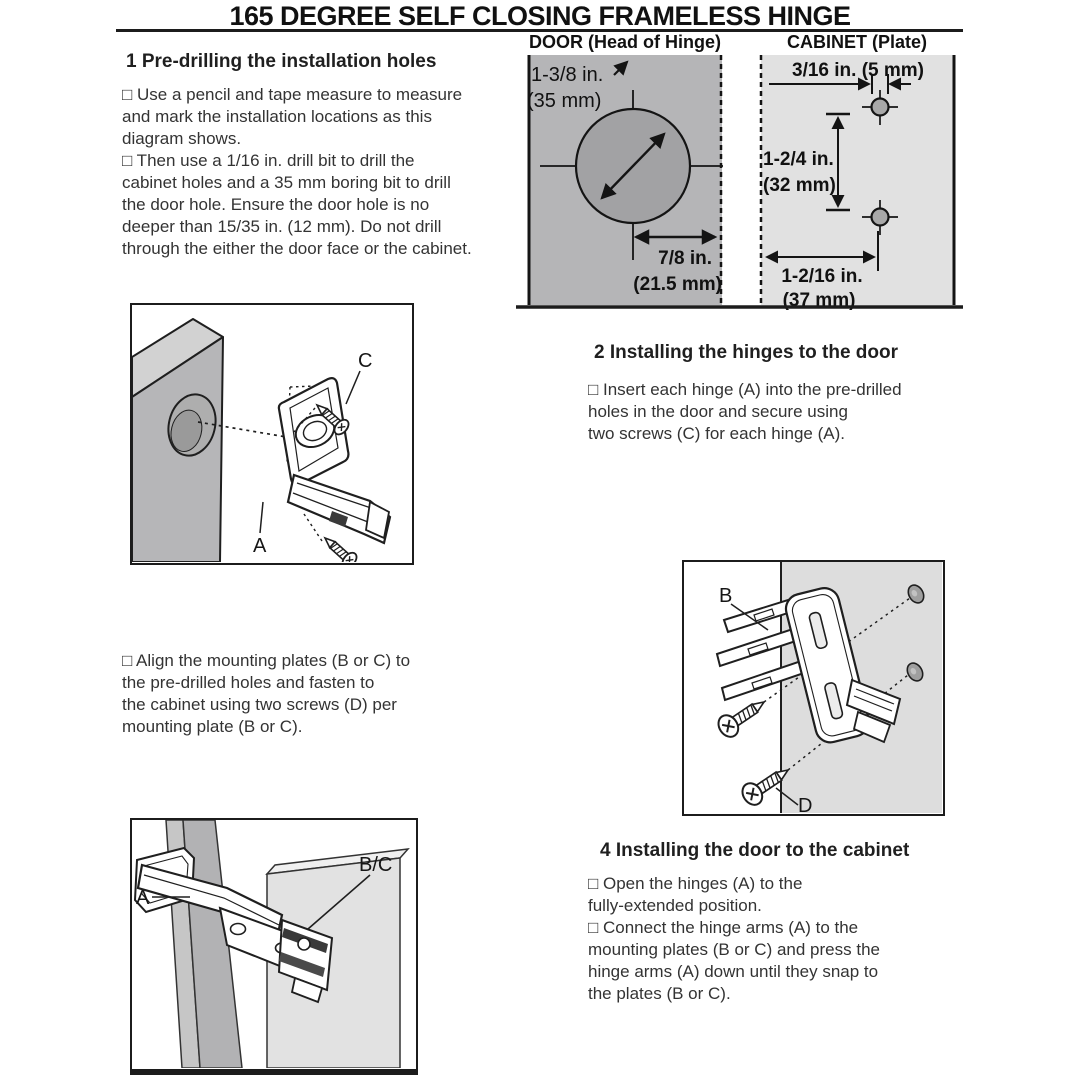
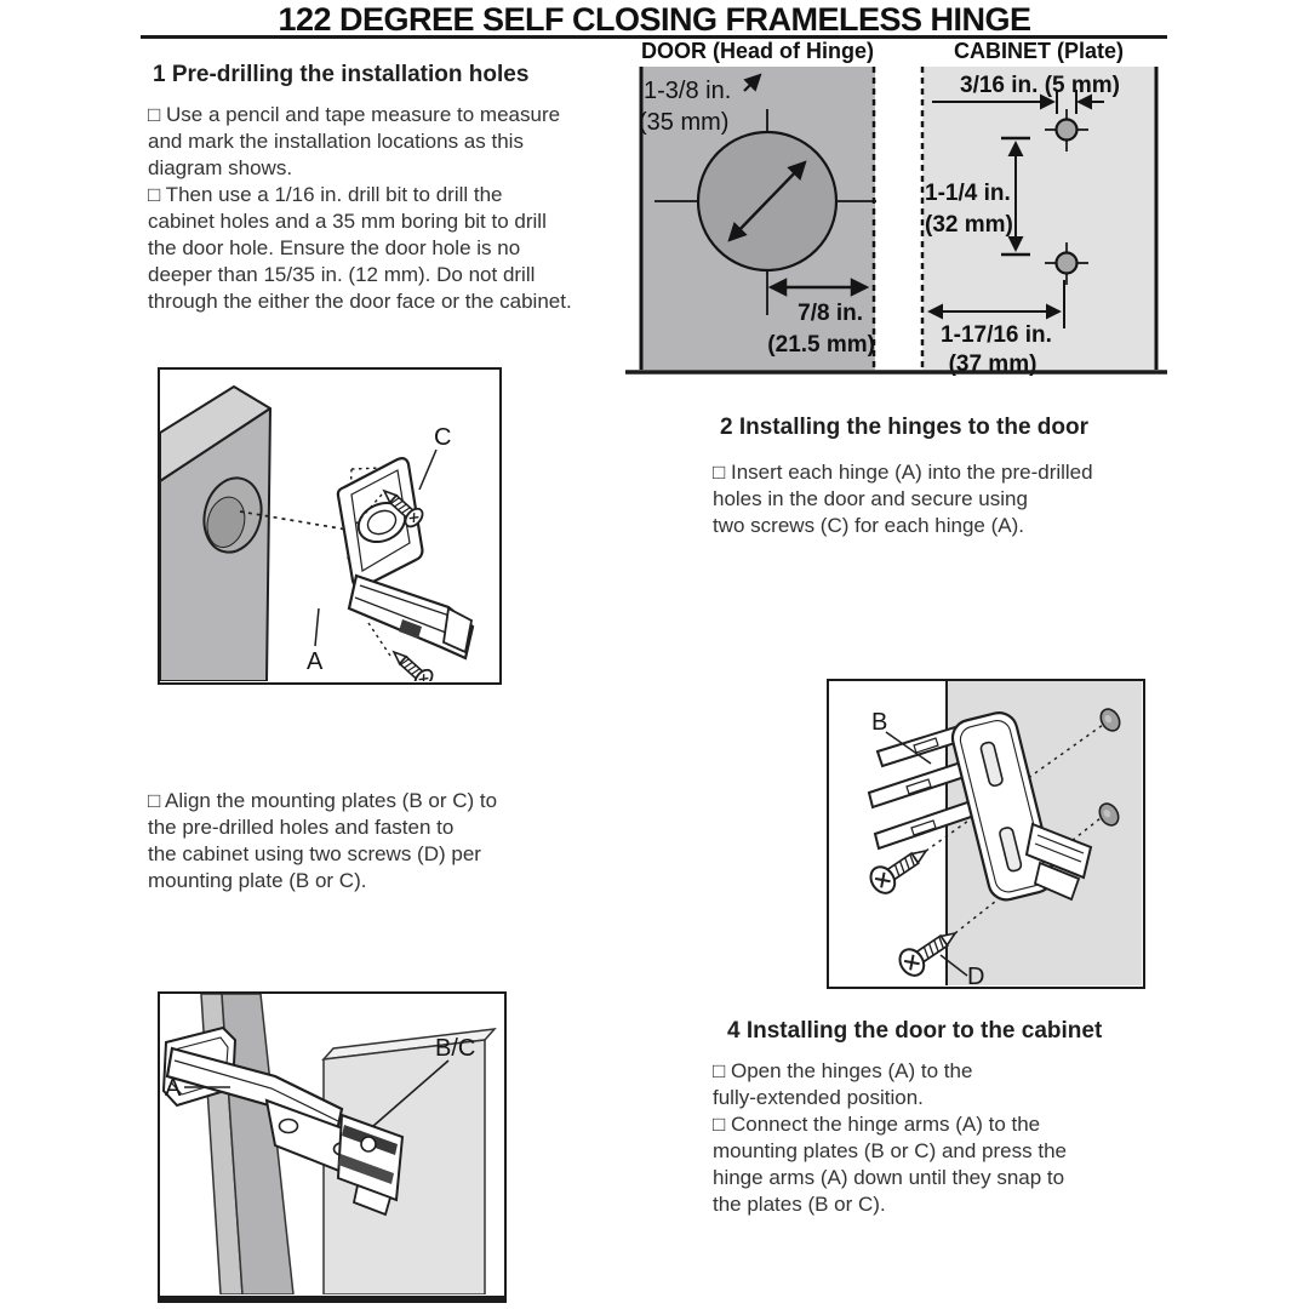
- 165 DEGREE SELF CLOSING FRAMELESS HINGE
+ 122 DEGREE SELF CLOSING FRAMELESS HINGE
  DOOR (Head of Hinge)
  CABINET (Plate)
  1-3/8 in.
  (35 mm)
  7/8 in.
  (21.5 mm)
  3/16 in. (5 mm)
- 1-2/4 in.
+ 1-1/4 in.
  (32 mm)
- 1-2/16 in.
+ 1-17/16 in.
  (37 mm)
  1 Pre-drilling the installation holes
  □ Use a pencil and tape measure to measure
  and mark the installation locations as this
  diagram shows.
  □ Then use a 1/16 in. drill bit to drill the
  cabinet holes and a 35 mm boring bit to drill
  the door hole. Ensure the door hole is no
  deeper than 15/35 in. (12 mm). Do not drill
  through the either the door face or the cabinet.
  2 Installing the hinges to the door
  □ Insert each hinge (A) into the pre-drilled
  holes in the door and secure using
  two screws (C) for each hinge (A).
  □ Align the mounting plates (B or C) to
  the pre-drilled holes and fasten to
  the cabinet using two screws (D) per
  mounting plate (B or C).
  4 Installing the door to the cabinet
  □ Open the hinges (A) to the
  fully-extended position.
  □ Connect the hinge arms (A) to the
  mounting plates (B or C) and press the
  hinge arms (A) down until they snap to
  the plates (B or C).
  C
  A
  B
  D
  A
  B/C
